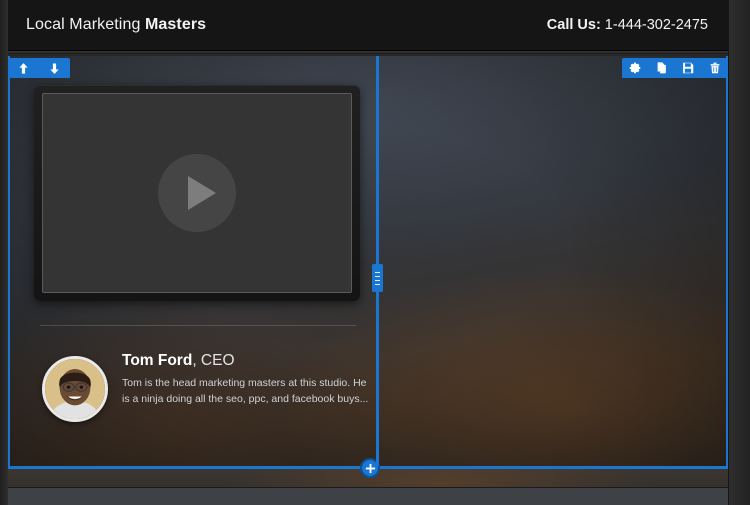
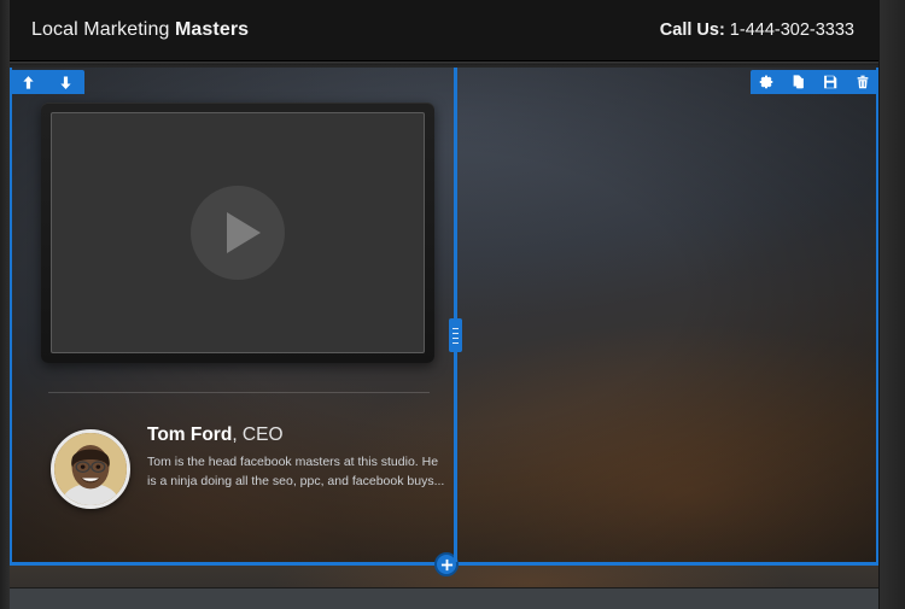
  Local Marketing Masters
- Call Us: 1-444-302-2475
+ Call Us: 1-444-302-3333
  Tom Ford, CEO
- Tom is the head marketing masters at this studio. He is a ninja doing all the seo, ppc, and facebook buys...
+ Tom is the head facebook masters at this studio. He is a ninja doing all the seo, ppc, and facebook buys...
